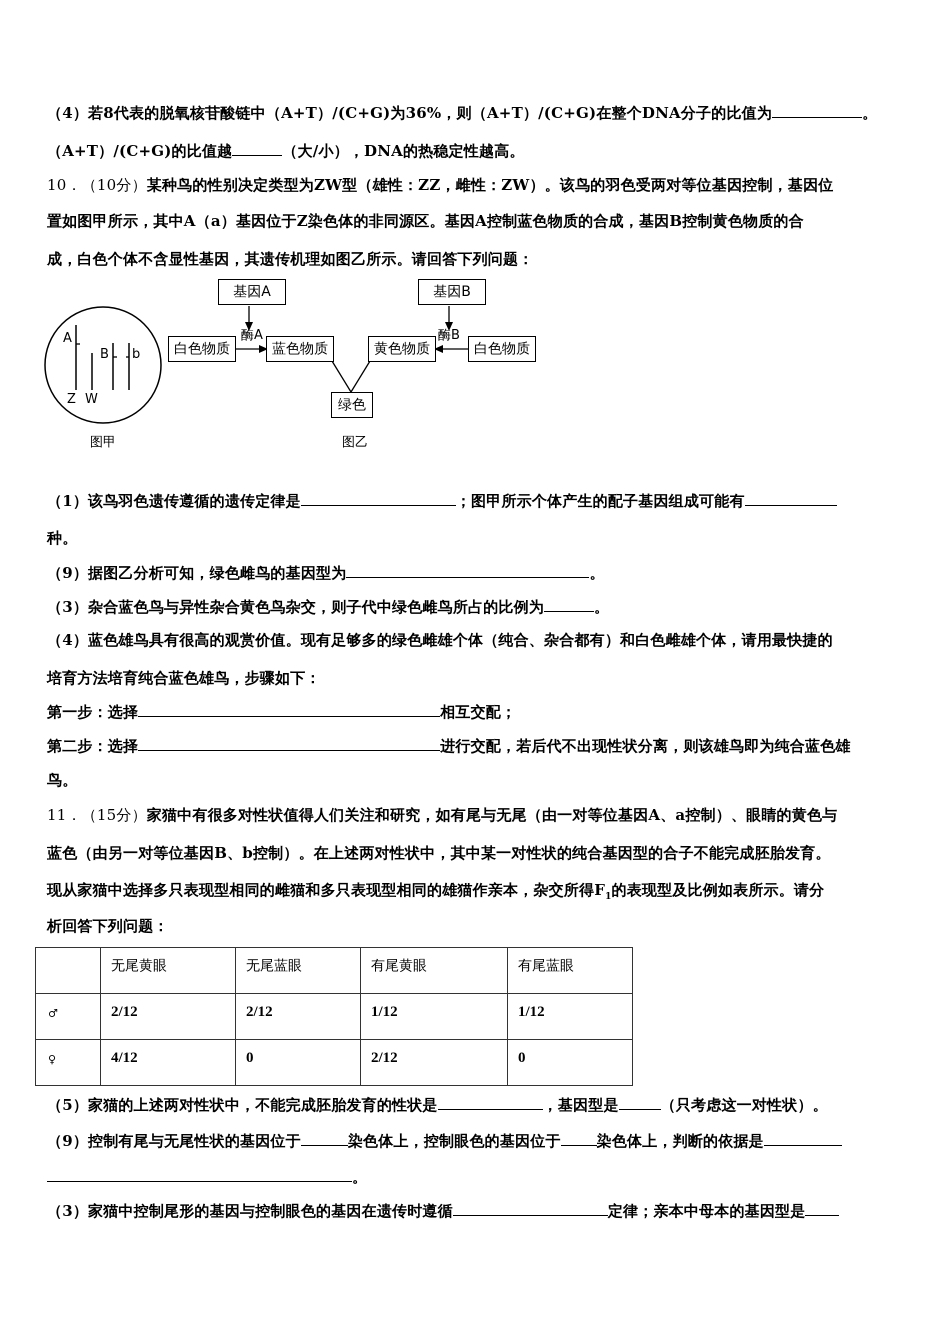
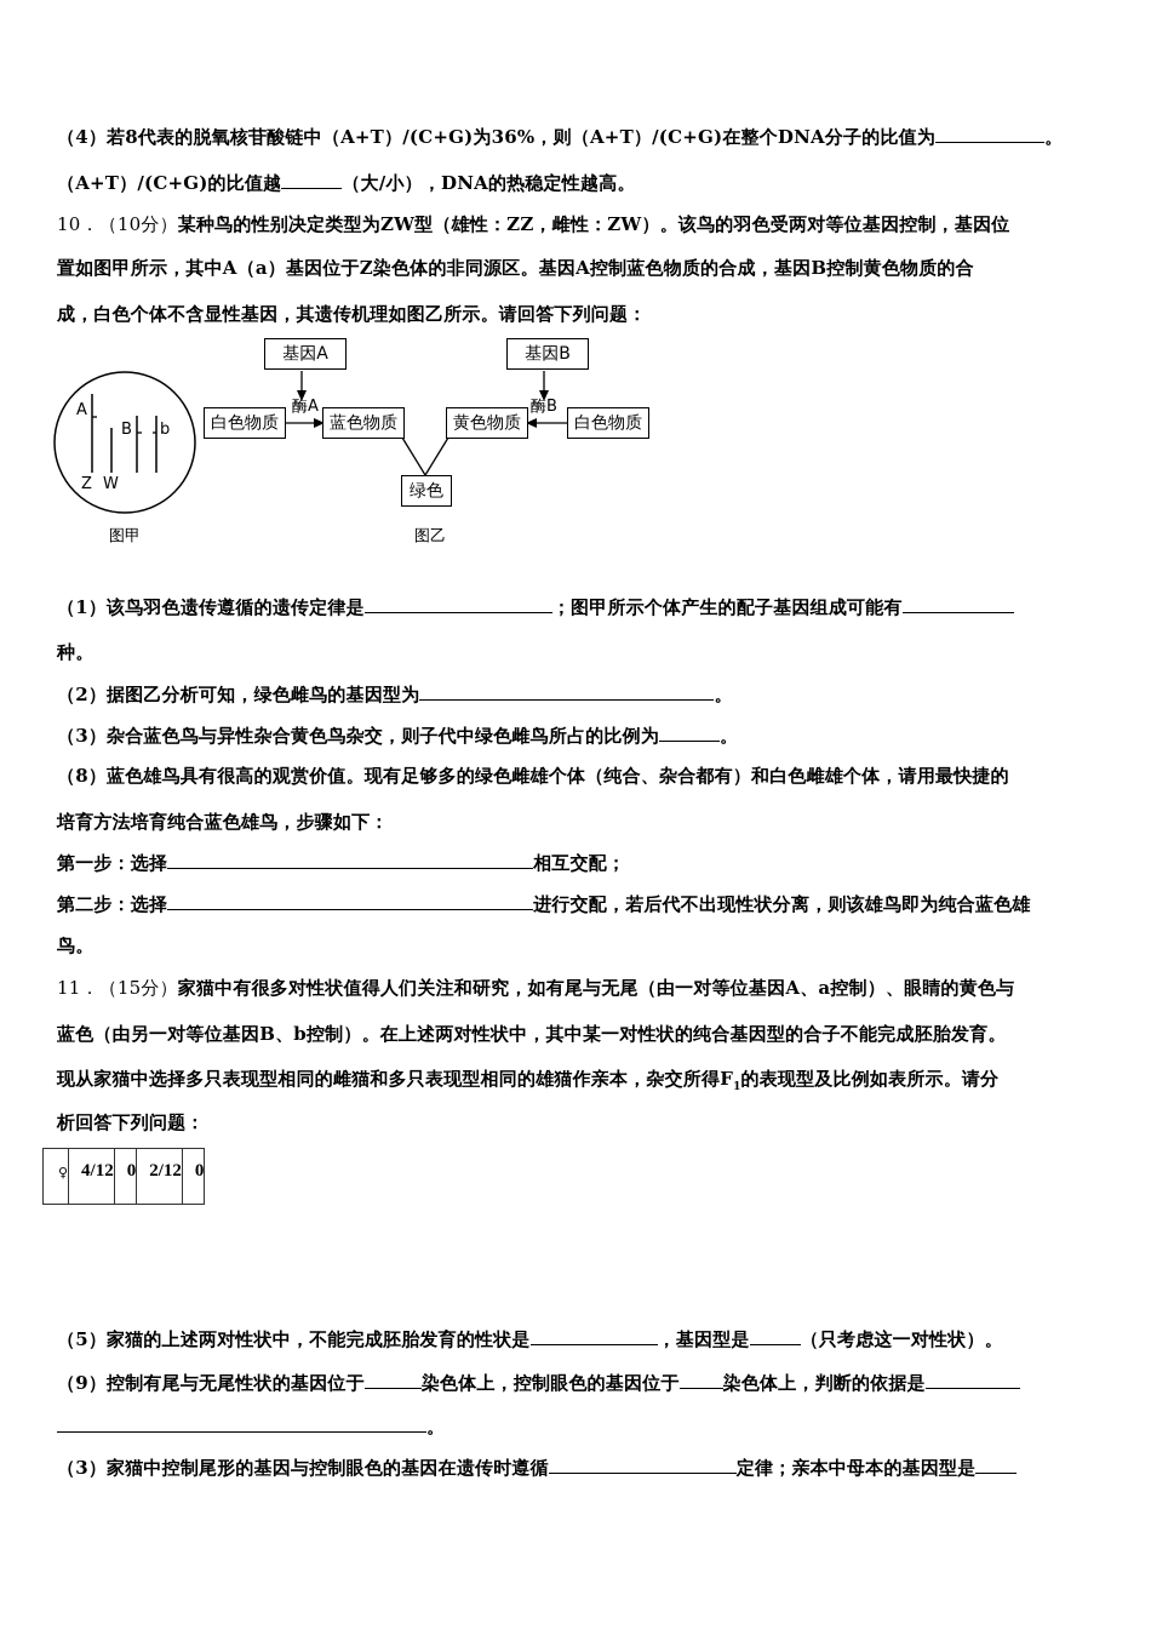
  （4）若8代表的脱氧核苷酸链中（A+T）/(C+G)为36%，则（A+T）/(C+G)在整个DNA分子的比值为 。
  （A+T）/(C+G)的比值越 （大/小），DNA的热稳定性越高。
  10．（10分）某种鸟的性别决定类型为ZW型（雄性：ZZ，雌性：ZW）。该鸟的羽色受两对等位基因控制，基因位
  置如图甲所示，其中A（a）基因位于Z染色体的非同源区。基因A控制蓝色物质的合成，基因B控制黄色物质的合
  成，白色个体不含显性基因，其遗传机理如图乙所示。请回答下列问题：
  A
  B
  b
  Z
  W
  图甲
  基因A
  基因B
  酶A
  酶B
  白色物质
  蓝色物质
  黄色物质
  白色物质
  绿色
  图乙
  （1）该鸟羽色遗传遵循的遗传定律是 ；图甲所示个体产生的配子基因组成可能有
  种。
- （9）据图乙分析可知，绿色雌鸟的基因型为 。
+ （2）据图乙分析可知，绿色雌鸟的基因型为 。
  （3）杂合蓝色鸟与异性杂合黄色鸟杂交，则子代中绿色雌鸟所占的比例为 。
- （4）蓝色雄鸟具有很高的观赏价值。现有足够多的绿色雌雄个体（纯合、杂合都有）和白色雌雄个体，请用最快捷的
+ （8）蓝色雄鸟具有很高的观赏价值。现有足够多的绿色雌雄个体（纯合、杂合都有）和白色雌雄个体，请用最快捷的
  培育方法培育纯合蓝色雄鸟，步骤如下：
  第一步：选择 相互交配；
  第二步：选择 进行交配，若后代不出现性状分离，则该雄鸟即为纯合蓝色雄
  鸟。
  11．（15分）家猫中有很多对性状值得人们关注和研究，如有尾与无尾（由一对等位基因A、a控制）、眼睛的黄色与
  蓝色（由另一对等位基因B、b控制）。在上述两对性状中，其中某一对性状的纯合基因型的合子不能完成胚胎发育。
  现从家猫中选择多只表现型相同的雌猫和多只表现型相同的雄猫作亲本，杂交所得F1的表现型及比例如表所示。请分
  析回答下列问题：
- 	无尾黄眼	无尾蓝眼	有尾黄眼	有尾蓝眼
- ♂	2/12	2/12	1/12	1/12
  ♀	4/12	0	2/12	0
  （5）家猫的上述两对性状中，不能完成胚胎发育的性状是 ，基因型是 （只考虑这一对性状）。
  （9）控制有尾与无尾性状的基因位于 染色体上，控制眼色的基因位于 染色体上，判断的依据是
  。
  （3）家猫中控制尾形的基因与控制眼色的基因在遗传时遵循 定律；亲本中母本的基因型是
